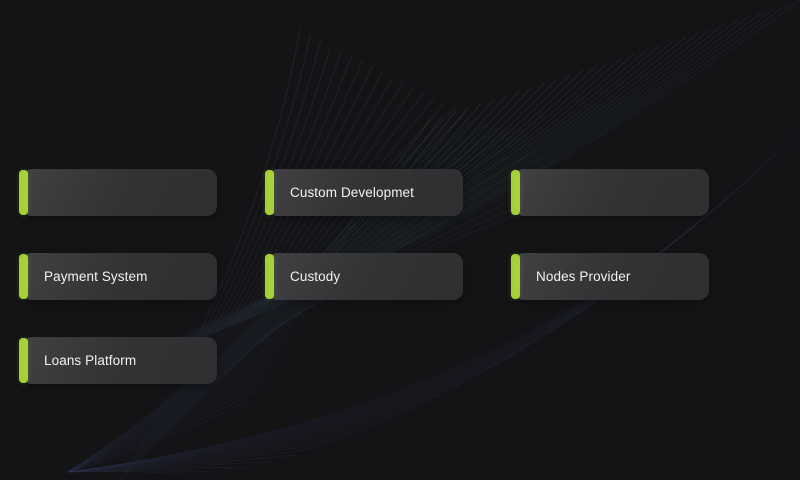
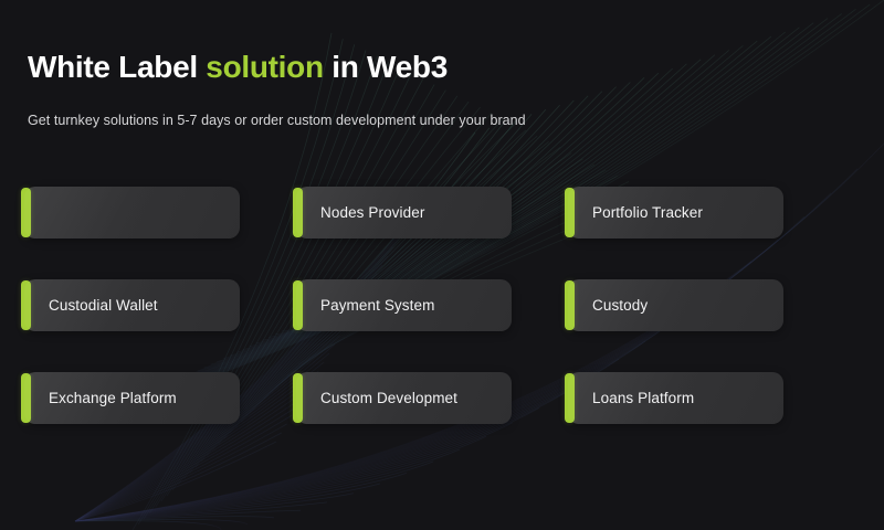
+ White Label solution in Web3
+ Get turnkey solutions in 5-7 days or order custom development under your brand
- Custom Developmet
+ Nodes Provider
+ Portfolio Tracker
+ Custodial Wallet
  Payment System
  Custody
+ Exchange Platform
- Nodes Provider
+ Custom Developmet
  Loans Platform
